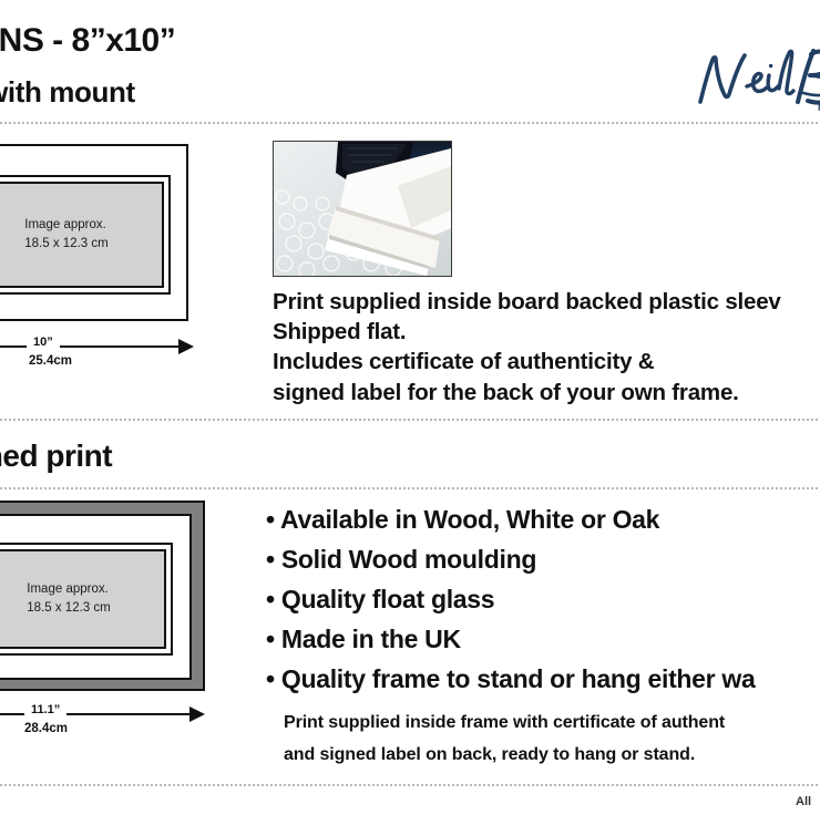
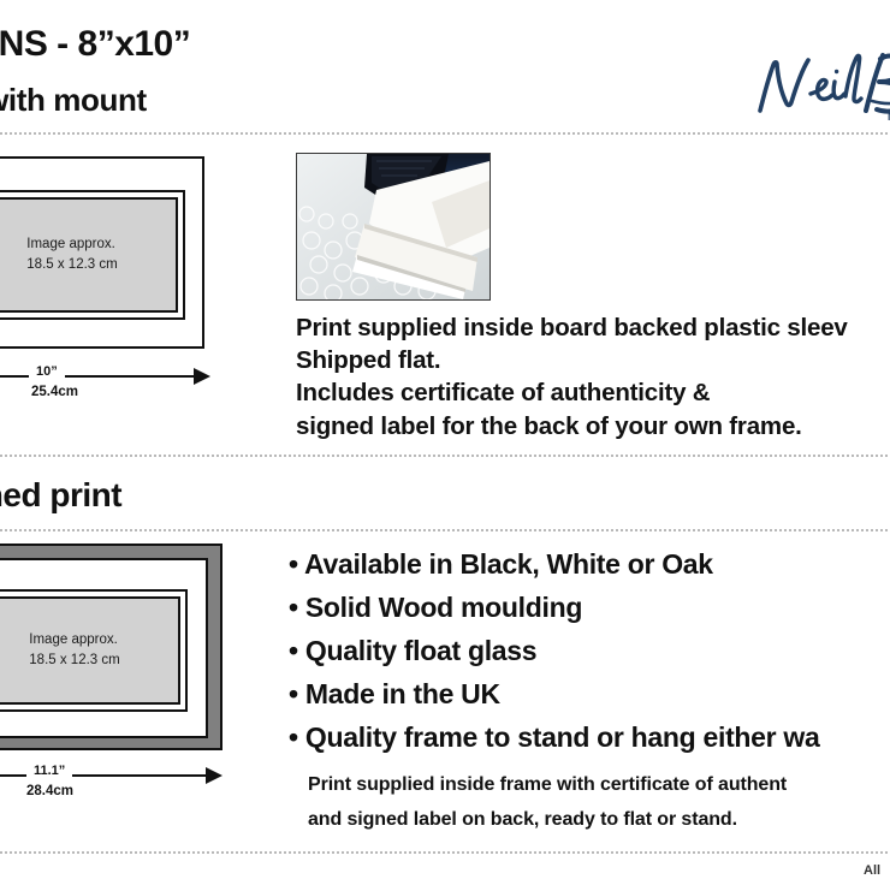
  NS - 8”x10”
  ith mount
  Image approx.
  18.5 x 12.3 cm
  10”
  25.4cm
  Print supplied inside board backed plastic sleev
  Shipped flat.
  Includes certificate of authenticity &
  signed label for the back of your own frame.
  ed print
  Image approx.
  18.5 x 12.3 cm
  11.1”
  28.4cm
- • Available in Wood, White or Oak
+ • Available in Black, White or Oak
  • Solid Wood moulding
  • Quality float glass
  • Made in the UK
  • Quality frame to stand or hang either wa
  Print supplied inside frame with certificate of authent
- and signed label on back, ready to hang or stand.
+ and signed label on back, ready to flat or stand.
  All
